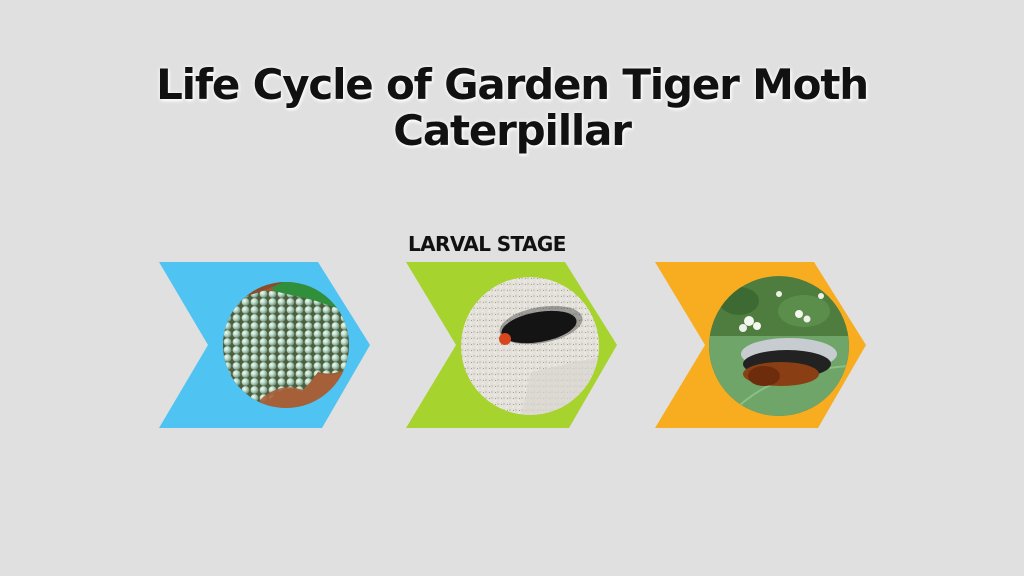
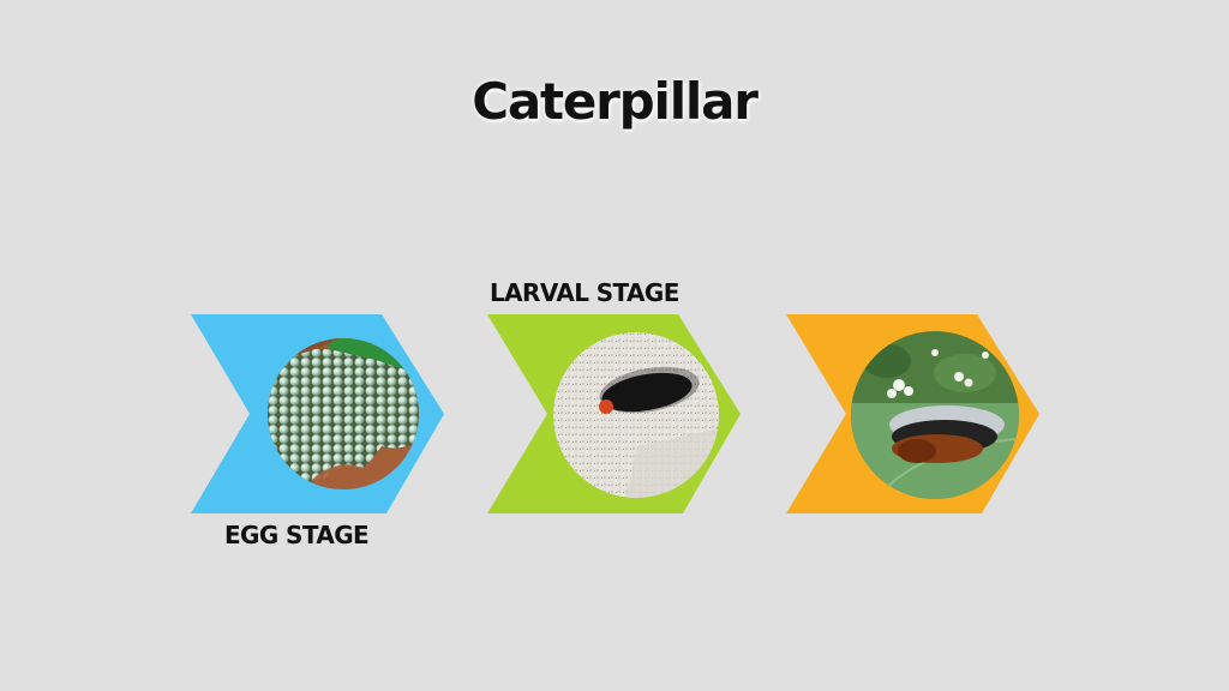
- Life Cycle of Garden Tiger Moth
  Caterpillar
+ EGG STAGE
  LARVAL STAGE
